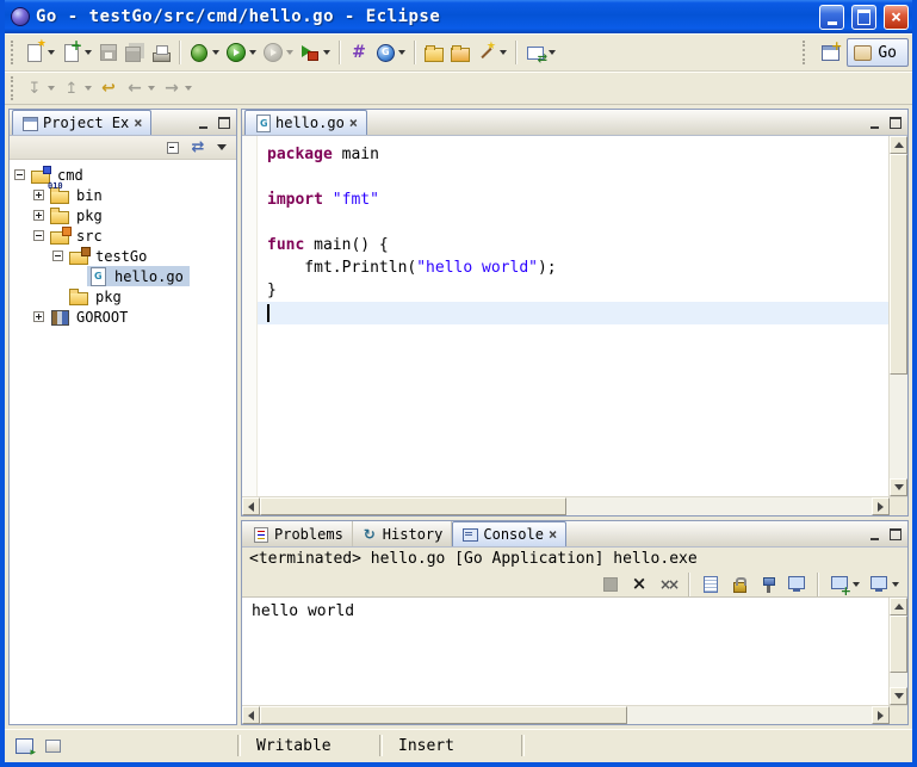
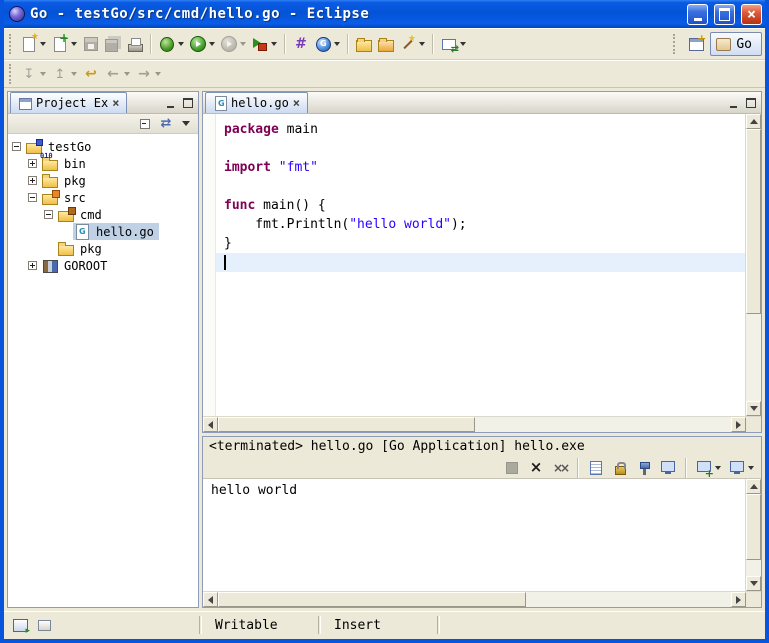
  Go - testGo/src/cmd/hello.go - Eclipse
  Go
  Project Ex
- cmd
+ testGo
  010
  bin
  pkg
  src
- testGo
+ cmd
  hello.go
  pkg
  GOROOT
  hello.go
  package main
  import "fmt"
  func main() {
  fmt.Println("hello world");
  }
- Problems
- History
- Console
  <terminated> hello.go [Go Application] hello.exe
  hello world
  Writable
  Insert
